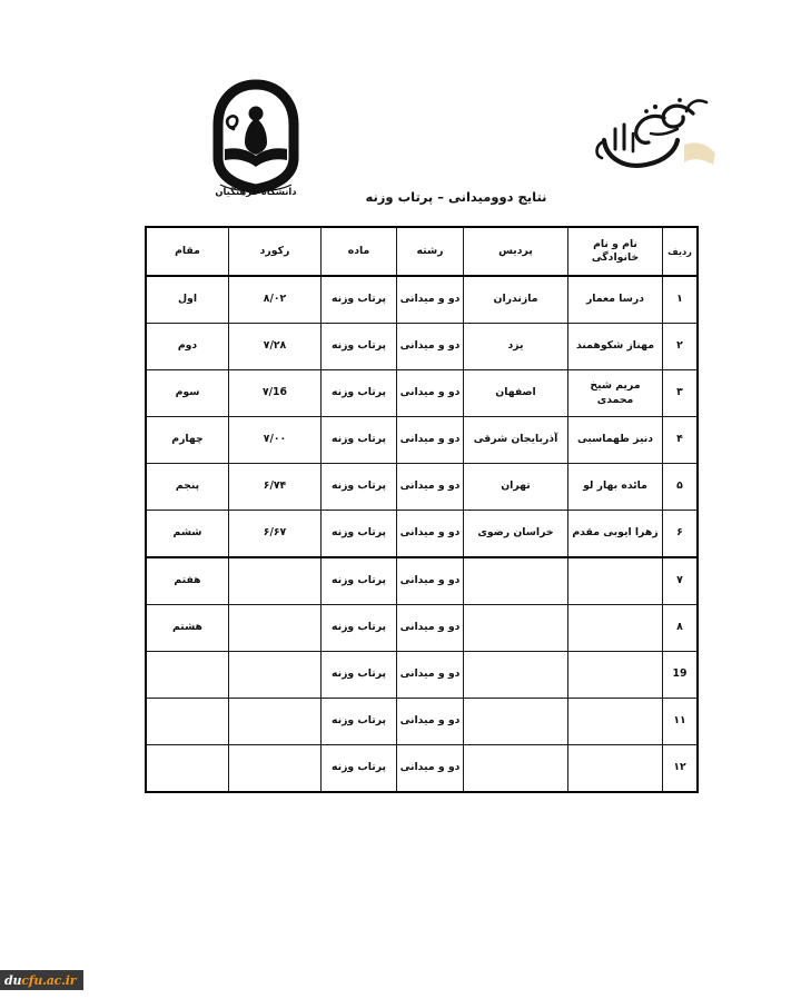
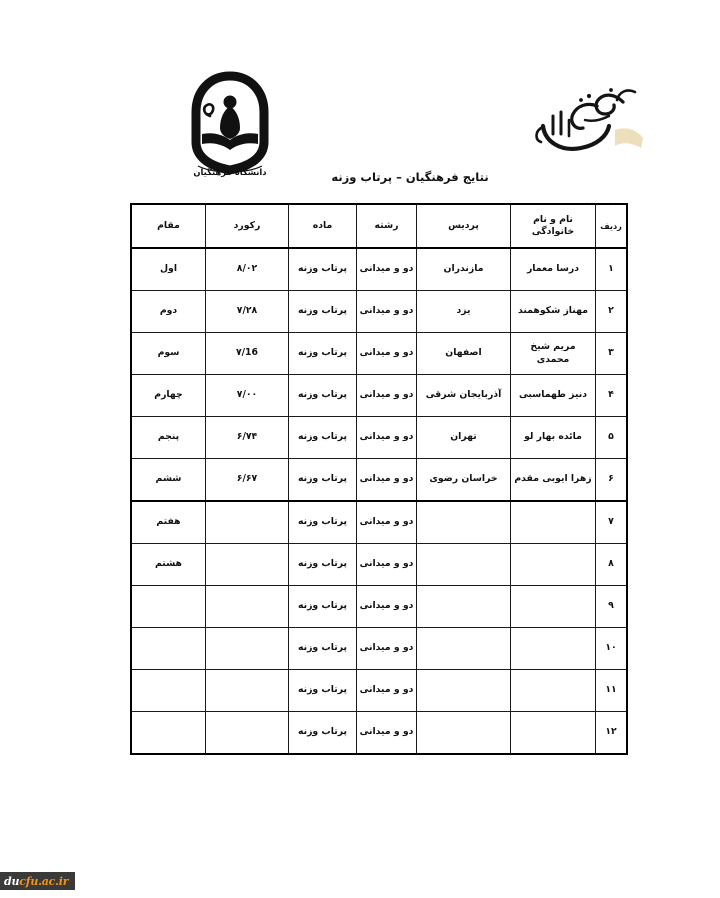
  دانشگاه فرهنگیان
- نتایج دوومیدانی – پرتاب وزنه
+ نتایج فرهنگیان – پرتاب وزنه
  ردیف	نام و نام خانوادگی	پردیس	رشته	ماده	رکورد	مقام
  ۱	درسا معمار	مازندران	دو و میدانی	پرتاب وزنه	۸/۰۲	اول
  ۲	مهناز شکوهمند	یزد	دو و میدانی	پرتاب وزنه	۷/۲۸	دوم
  ۳	مریم شیخ محمدی	اصفهان	دو و میدانی	پرتاب وزنه	۷/16	سوم
  ۴	دنیز طهماسبی	آذربایجان شرقی	دو و میدانی	پرتاب وزنه	۷/۰۰	چهارم
  ۵	مائده بهار لو	تهران	دو و میدانی	پرتاب وزنه	۶/۷۴	پنجم
  ۶	زهرا ایوبی مقدم	خراسان رضوی	دو و میدانی	پرتاب وزنه	۶/۶۷	ششم
  ۷			دو و میدانی	پرتاب وزنه		هفتم
  ۸			دو و میدانی	پرتاب وزنه		هشتم
+ ۹			دو و میدانی	پرتاب وزنه
- 19			دو و میدانی	پرتاب وزنه
+ ۱۰			دو و میدانی	پرتاب وزنه
  ۱۱			دو و میدانی	پرتاب وزنه
  ۱۲			دو و میدانی	پرتاب وزنه
  du
  cfu.ac.ir
